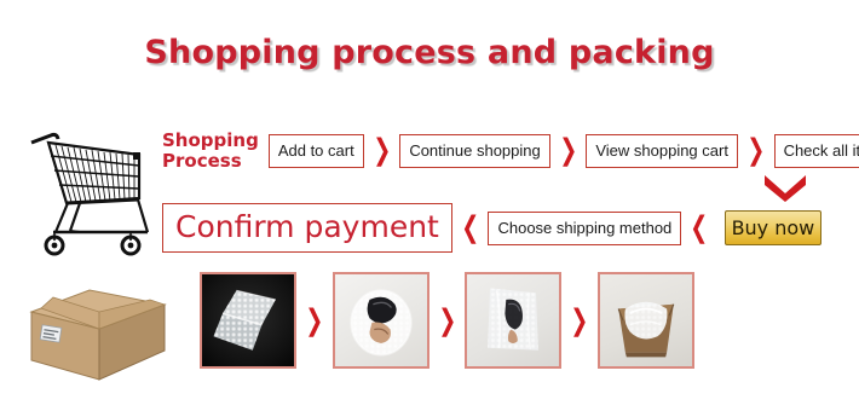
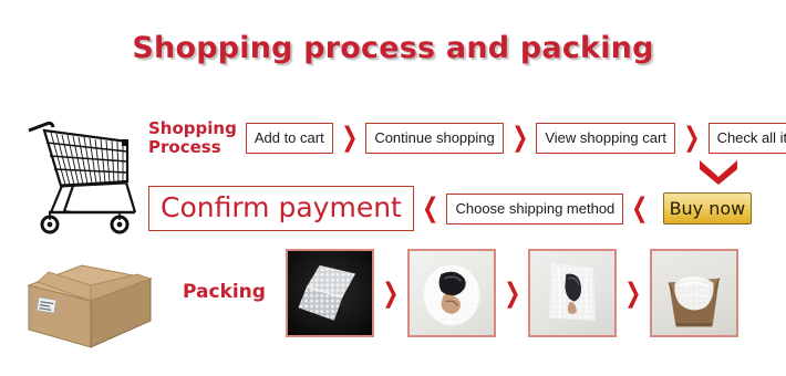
  Shopping process and packing
  Shopping
  Process
  Add to cart
  ❯
  Continue shopping
  ❯
  View shopping cart
  ❯
  Check all it
  Confirm payment
  Choose shipping method
  Buy now
+ Packing
  ❯
  ❯
  ❯
